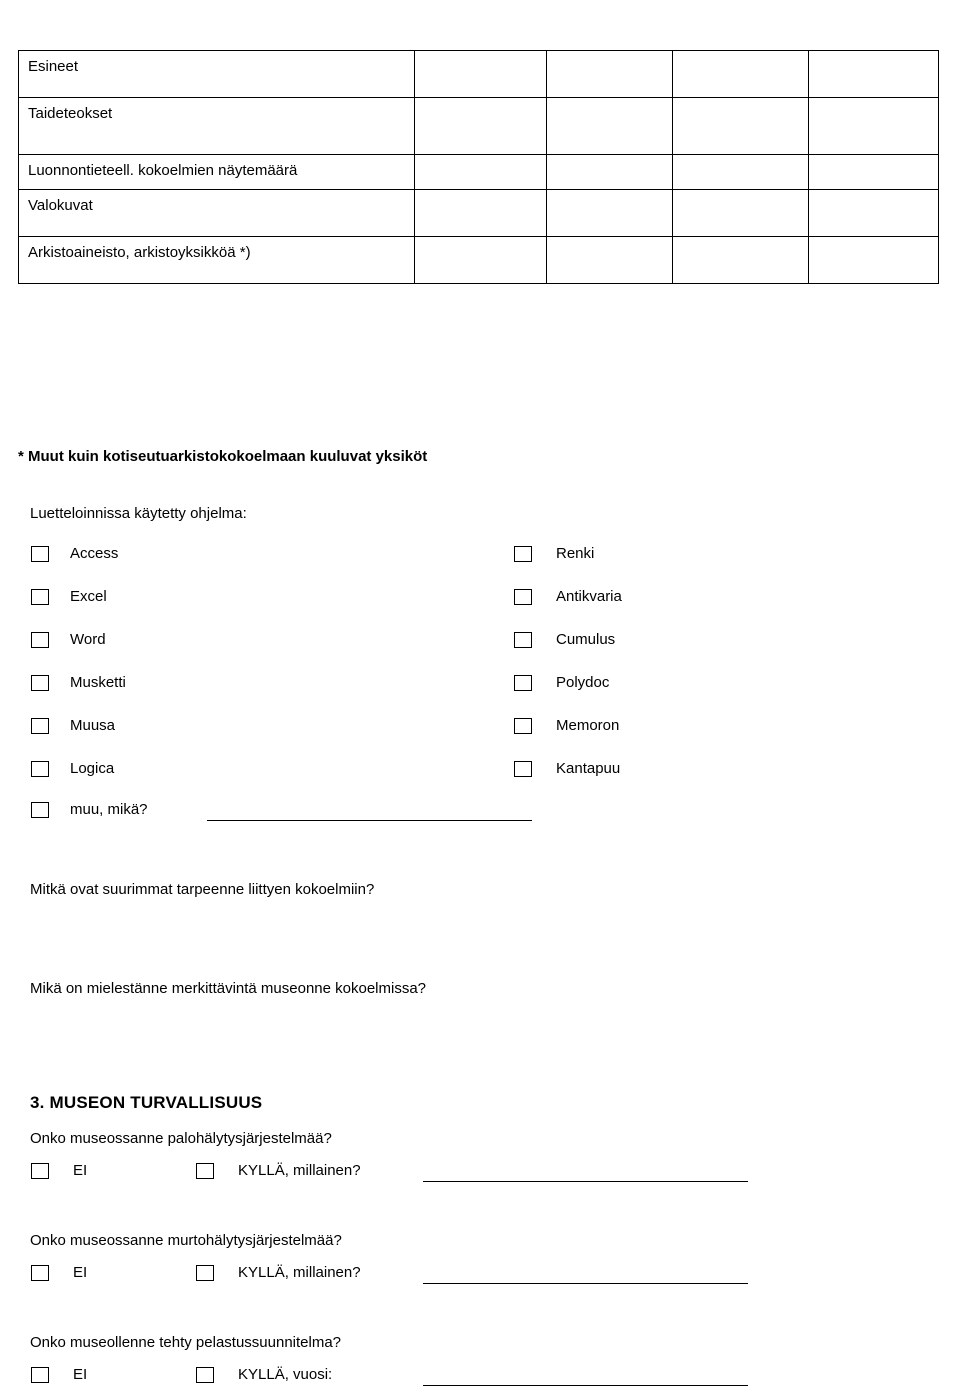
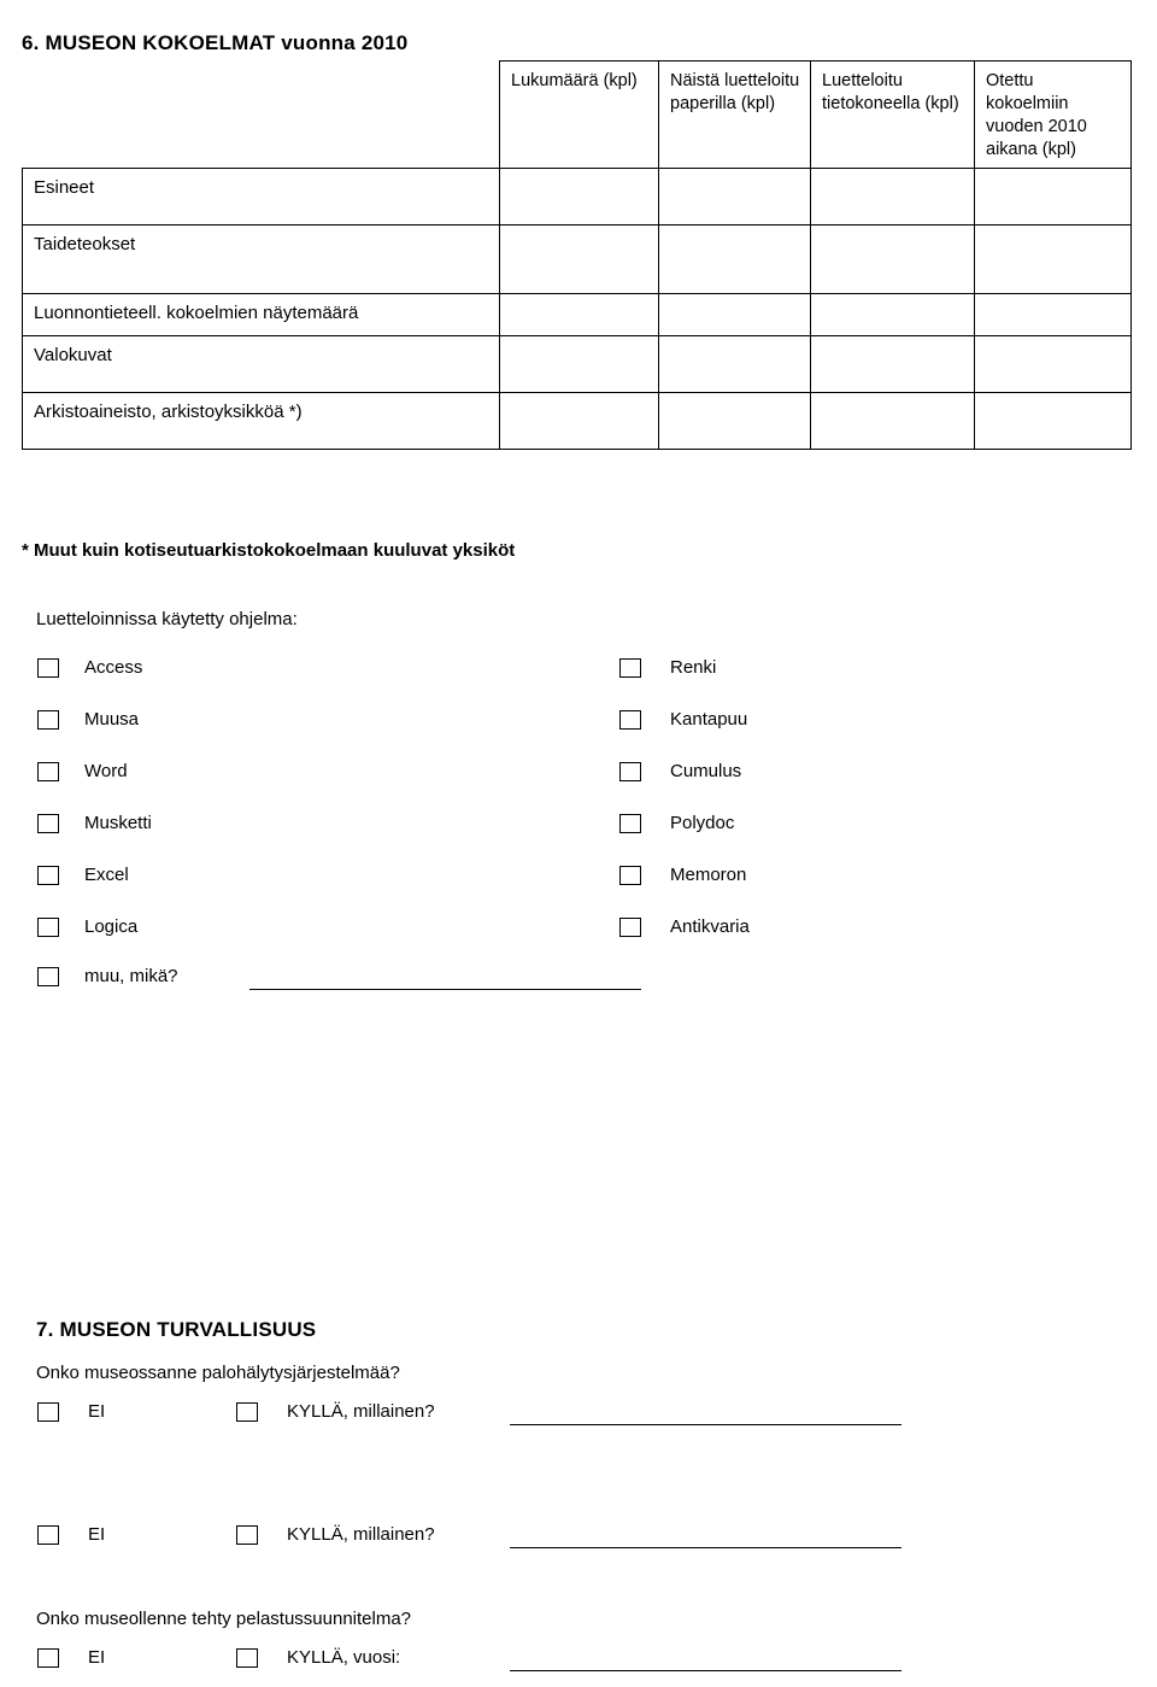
+ 6. MUSEON KOKOELMAT vuonna 2010
+ 	Lukumäärä (kpl)	Näistä luetteloitu paperilla (kpl)	Luetteloitu tietokoneella (kpl)	Otettu kokoelmiin vuoden 2010 aikana (kpl)
  Esineet
  Taideteokset
  Luonnontieteell. kokoelmien näytemäärä
  Valokuvat
  Arkistoaineisto, arkistoyksikköä *)
  * Muut kuin kotiseutuarkistokokoelmaan kuuluvat yksiköt
  Luetteloinnissa käytetty ohjelma:
  Access
- Excel
+ Muusa
  Word
  Musketti
- Muusa
+ Excel
  Logica
  Renki
- Antikvaria
+ Kantapuu
  Cumulus
  Polydoc
  Memoron
- Kantapuu
+ Antikvaria
  muu, mikä?
- Mitkä ovat suurimmat tarpeenne liittyen kokoelmiin?
- Mikä on mielestänne merkittävintä museonne kokoelmissa?
- 3. MUSEON TURVALLISUUS
+ 7. MUSEON TURVALLISUUS
  Onko museossanne palohälytysjärjestelmää?
  EI
  KYLLÄ, millainen?
- Onko museossanne murtohälytysjärjestelmää?
  EI
  KYLLÄ, millainen?
  Onko museollenne tehty pelastussuunnitelma?
  EI
  KYLLÄ, vuosi:
